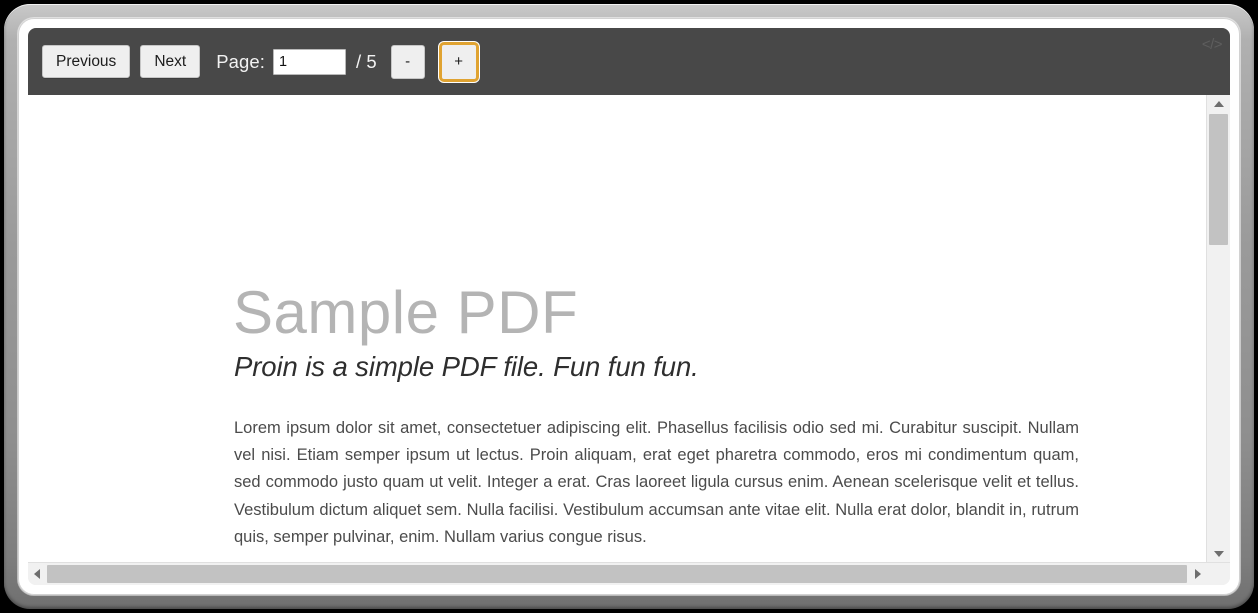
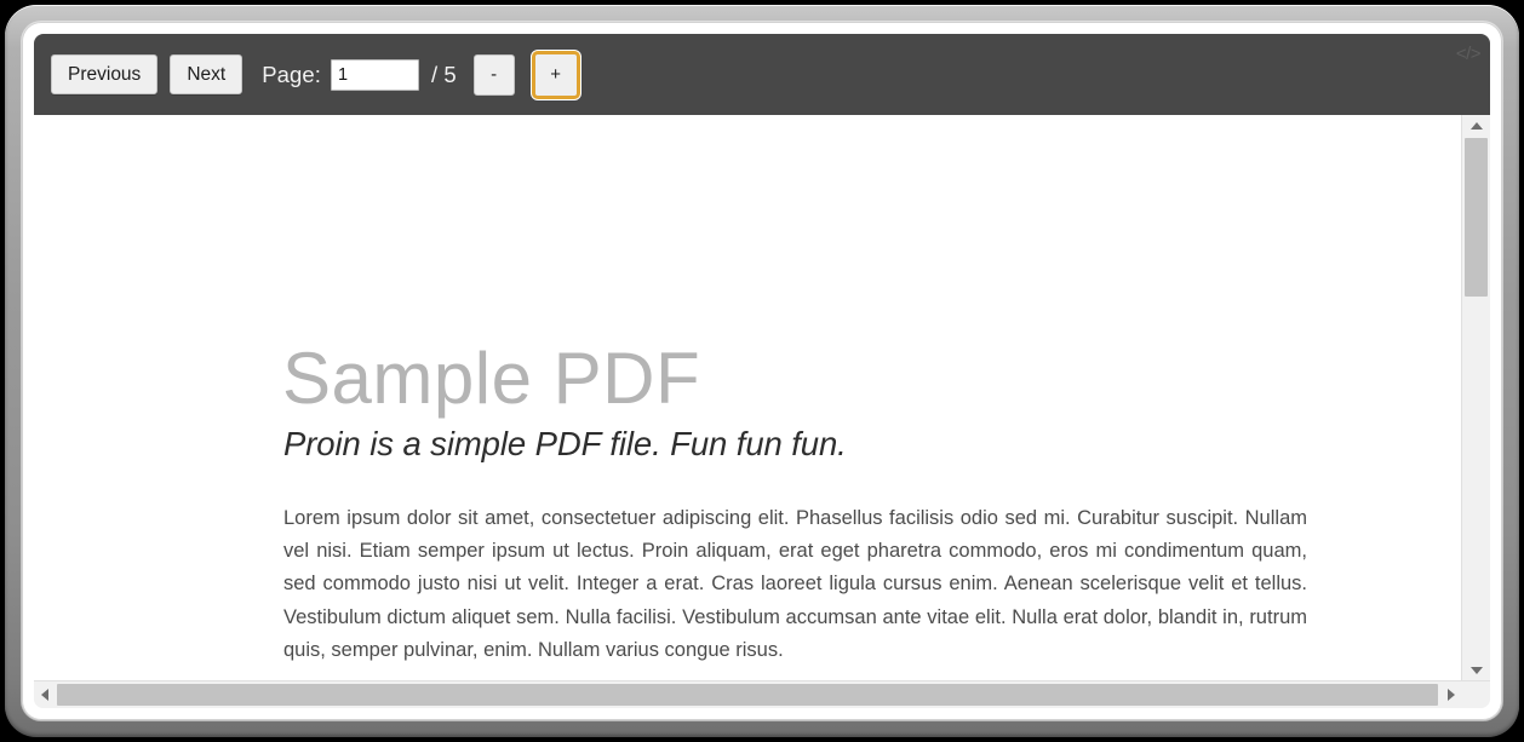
  Previous
  Next
  Page:
  1
  / 5
  -
  +
  Sample PDF
  Proin is a simple PDF file. Fun fun fun.
- Lorem ipsum dolor sit amet, consectetuer adipiscing elit. Phasellus facilisis odio sed mi. Curabitur suscipit. Nullam vel nisi. Etiam semper ipsum ut lectus. Proin aliquam, erat eget pharetra commodo, eros mi condimentum quam, sed commodo justo quam ut velit. Integer a erat. Cras laoreet ligula cursus enim. Aenean scelerisque velit et tellus. Vestibulum dictum aliquet sem. Nulla facilisi. Vestibulum accumsan ante vitae elit. Nulla erat dolor, blandit in, rutrum quis, semper pulvinar, enim. Nullam varius congue risus.
+ Lorem ipsum dolor sit amet, consectetuer adipiscing elit. Phasellus facilisis odio sed mi. Curabitur suscipit. Nullam vel nisi. Etiam semper ipsum ut lectus. Proin aliquam, erat eget pharetra commodo, eros mi condimentum quam, sed commodo justo nisi ut velit. Integer a erat. Cras laoreet ligula cursus enim. Aenean scelerisque velit et tellus. Vestibulum dictum aliquet sem. Nulla facilisi. Vestibulum accumsan ante vitae elit. Nulla erat dolor, blandit in, rutrum quis, semper pulvinar, enim. Nullam varius congue risus.
